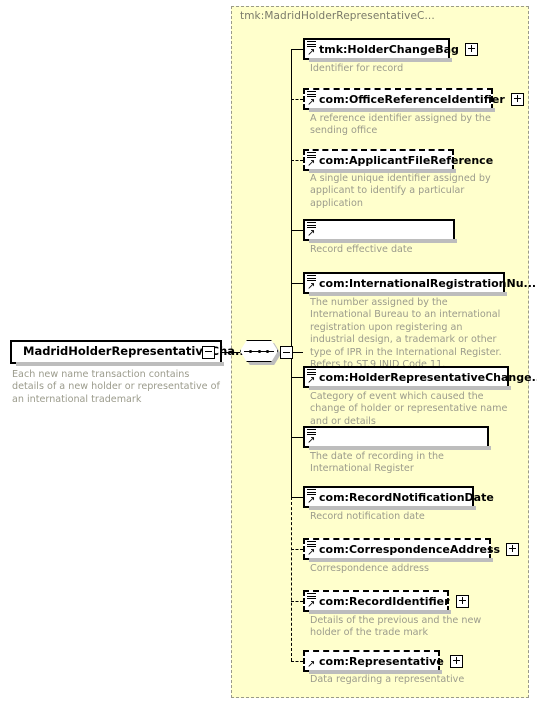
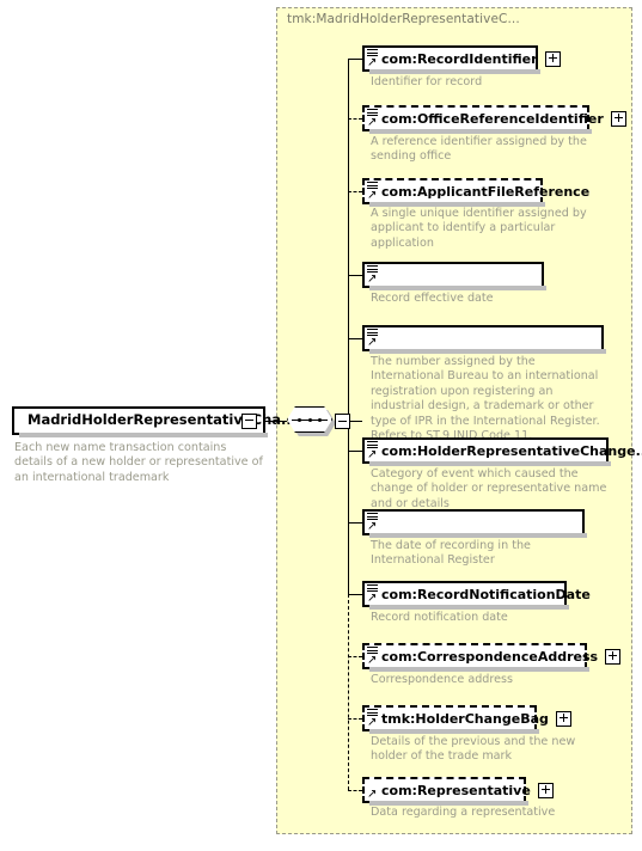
  tmk:MadridHolderRepresentativeC...
  MadridHolderRepresentativha.
  Each new name transaction contains details of a new holder or representative of an international trademark
  ↗
- tmk:HolderChangeBag
+ com:RecordIdentifier
  Identifier for record
  ↗
  com:OfficeReferenceIdentifier
  A reference identifier assigned by the sending office
  ↗
  com:ApplicantFileReference
  A single unique identifier assigned by applicant to identify a particular application
  ↗
  Record effective date
  ↗
- com:InternationalRegistrationNu...
  The number assigned by the International Bureau to an international registration upon registering an industrial design, a trademark or other type of IPR in the International Register. Refers to ST.9 INID Code 11.
  ↗
  com:HolderRepresentativeChange.
  Category of event which caused the change of holder or representative name and or details
  ↗
  The date of recording in the International Register
  ↗
  com:RecordNotificationDate
  Record notification date
  ↗
  com:CorrespondenceAddress
  Correspondence address
  ↗
- com:RecordIdentifier
+ tmk:HolderChangeBag
  Details of the previous and the new holder of the trade mark
  ↗
  com:Representative
  Data regarding a representative
